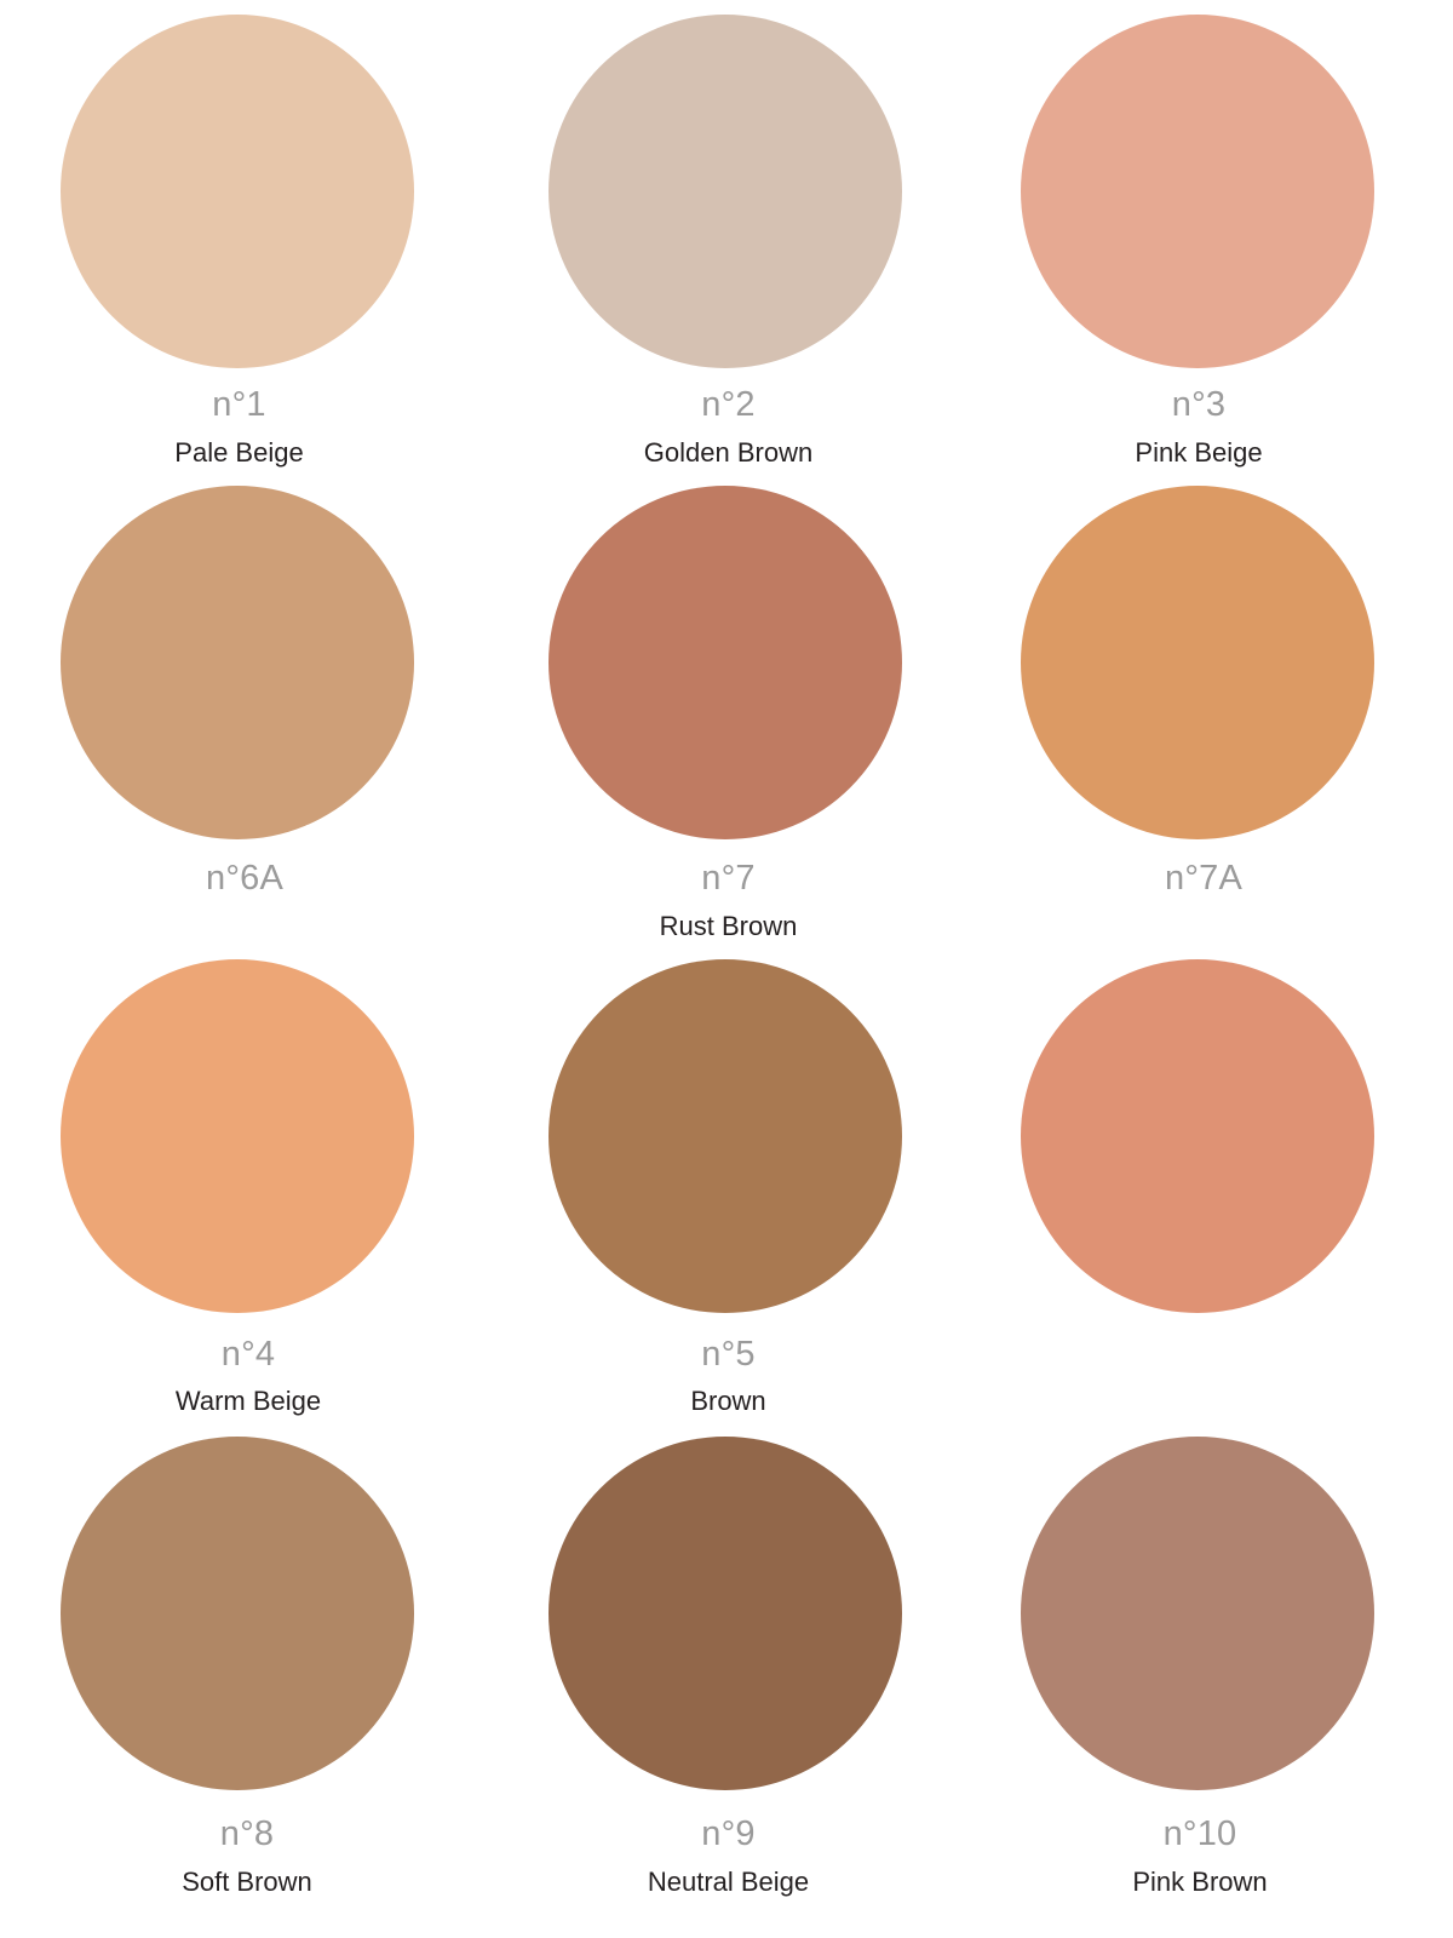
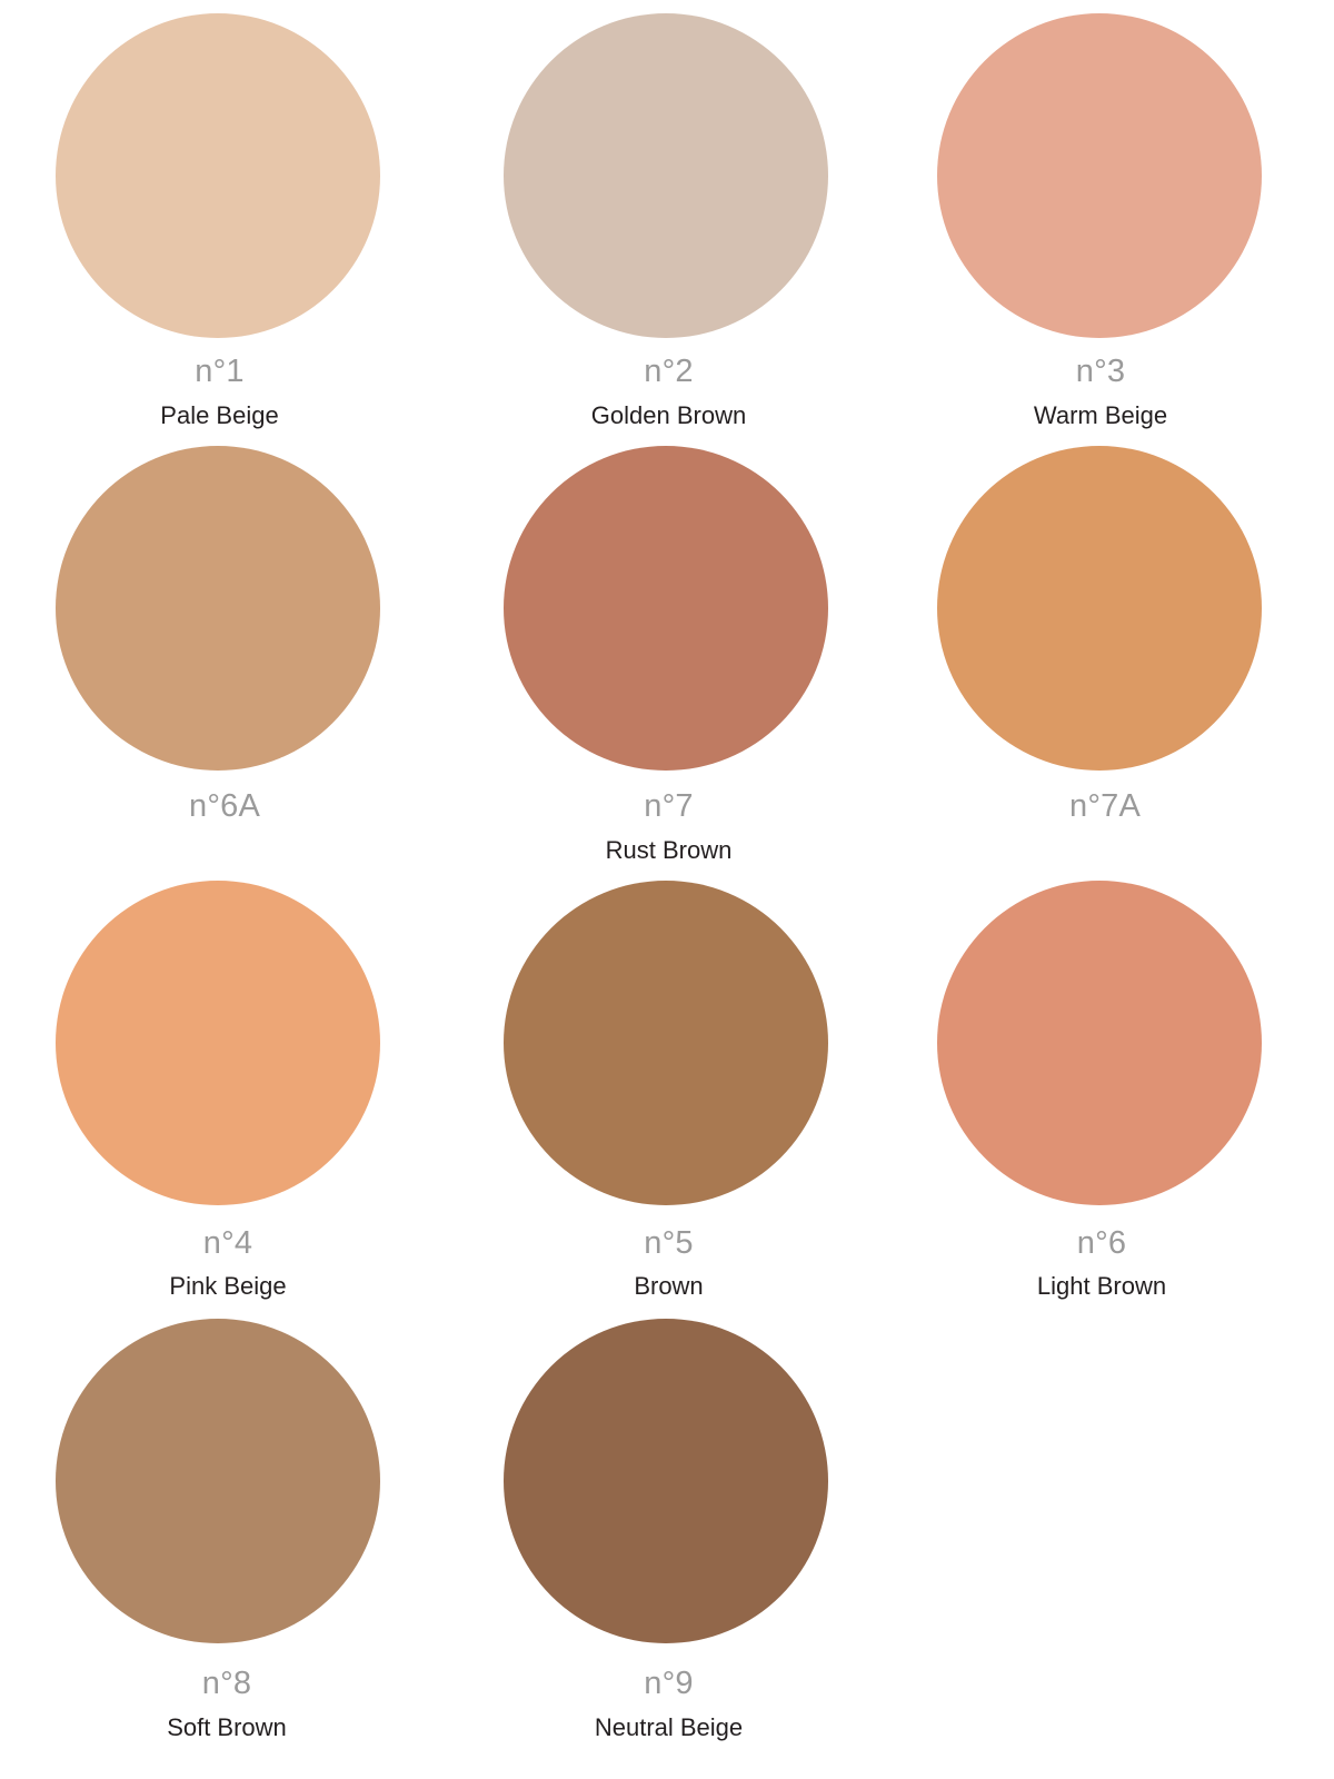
  n°1
  Pale Beige
  n°2
  Golden Brown
  n°3
- Pink Beige
+ Warm Beige
  n°6A
  n°7
  Rust Brown
  n°7A
  n°4
- Warm Beige
+ Pink Beige
  n°5
  Brown
+ n°6
+ Light Brown
  n°8
  Soft Brown
  n°9
  Neutral Beige
- n°10
- Pink Brown
